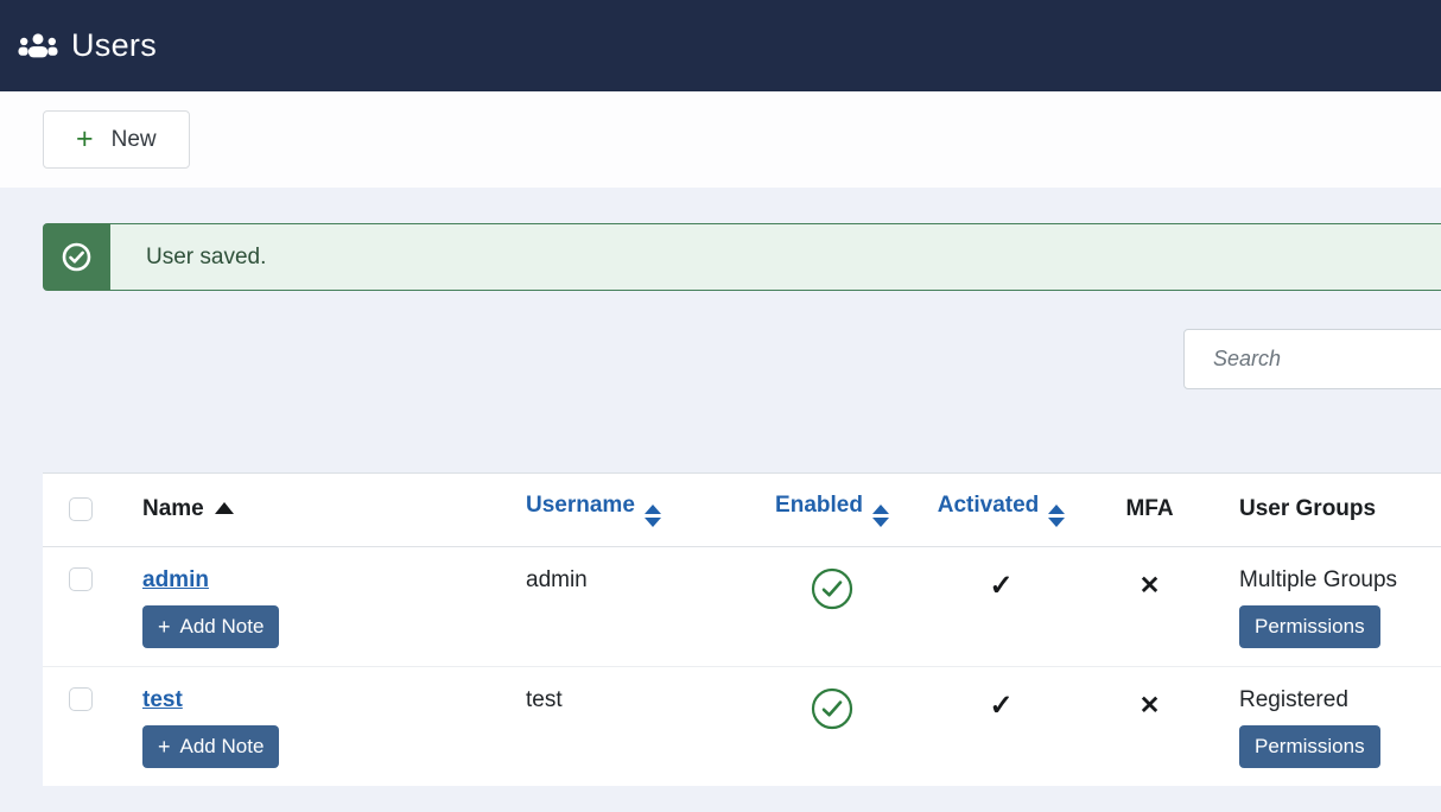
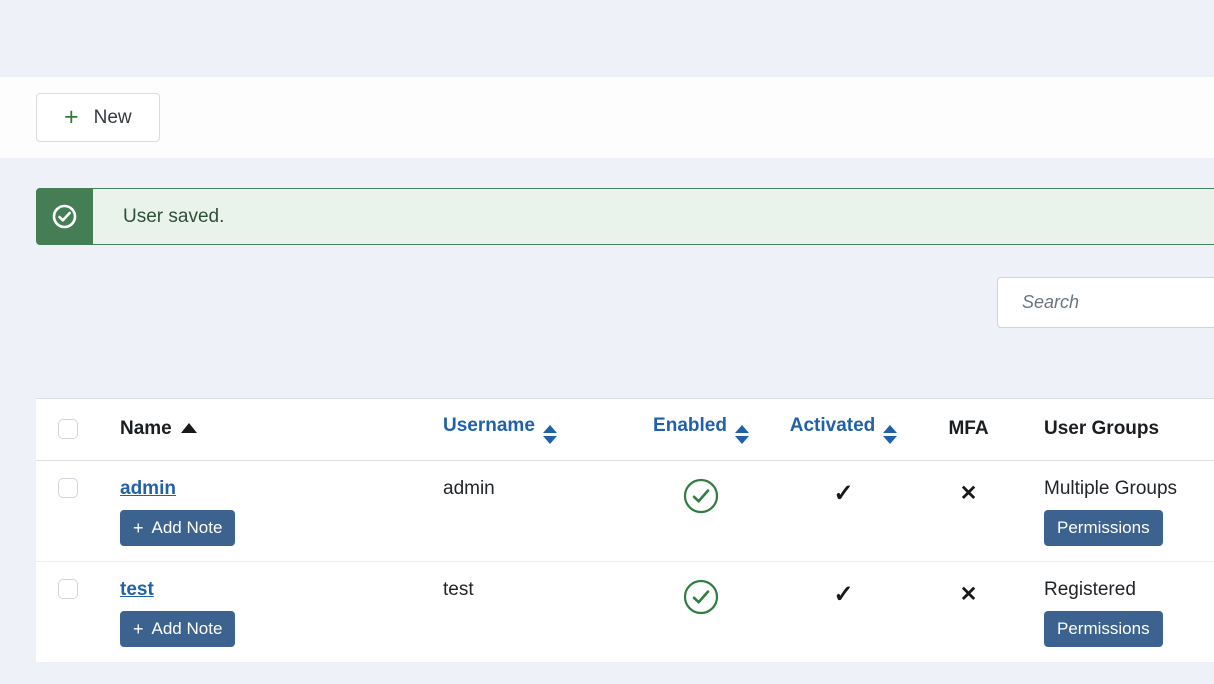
- Users
  +
  New
  User saved.
  Search
  	Name	Username	Enabled	Activated	MFA	User Groups
  	admin + Add Note	admin		✓	✕	Multiple Groups Permissions
  	test + Add Note	test		✓	✕	Registered Permissions
